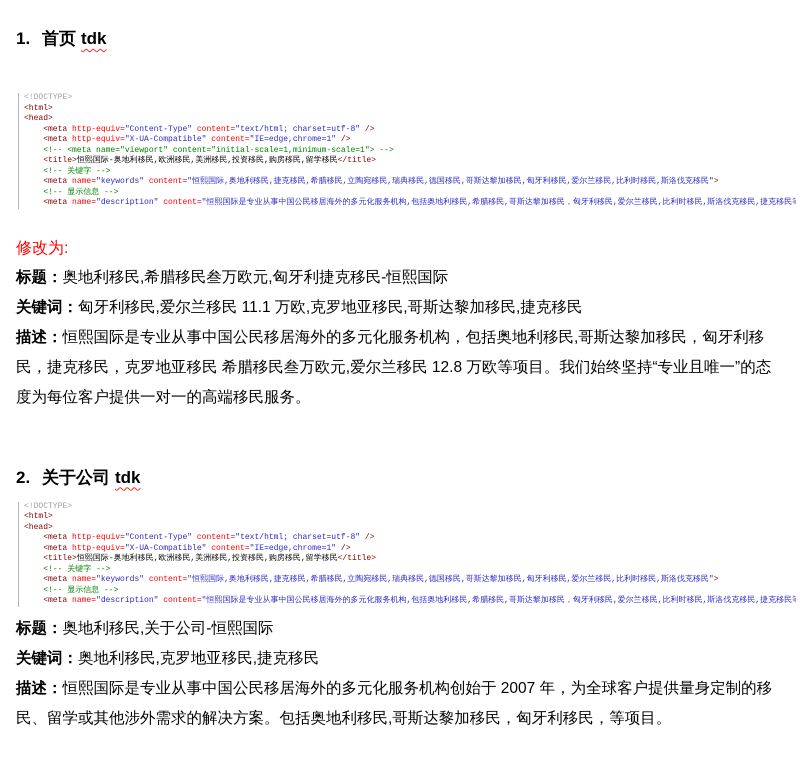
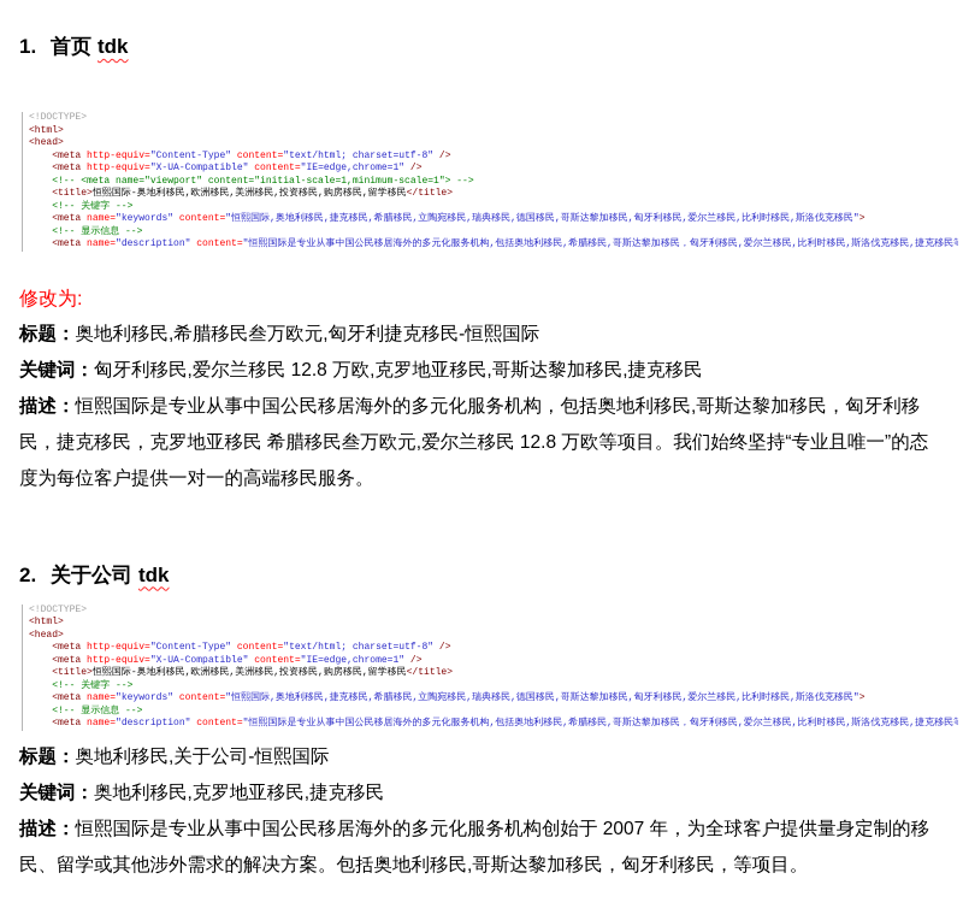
  1. 首页 tdk
  <!DOCTYPE>
  <html>
  <head>
  <meta http-equiv="Content-Type" content="text/html; charset=utf-8" />
  <meta http-equiv="X-UA-Compatible" content="IE=edge,chrome=1" />
  <!-- <meta name="viewport" content="initial-scale=1,minimum-scale=1"> -->
  <title>恒熙国际-奥地利移民,欧洲移民,美洲移民,投资移民,购房移民,留学移民</title>
  <!-- 关键字 -->
  <meta name="keywords" content="恒熙国际,奥地利移民,捷克移民,希腊移民,立陶宛移民,瑞典移民,德国移民,哥斯达黎加移民,匈牙利移民,爱尔兰移民,比利时移民,斯洛伐克移民">
  <!-- 显示信息 -->
  <meta name="description" content="恒熙国际是专业从事中国公民移居海外的多元化服务机构,包括奥地利移民,希腊移民,哥斯达黎加移民，匈牙利移民,爱尔兰移民,比利时移民,斯洛伐克移民,捷克移民
  修改为:
  标题：奥地利移民,希腊移民叁万欧元,匈牙利捷克移民-恒熙国际
- 关键词：匈牙利移民,爱尔兰移民 11.1 万欧,克罗地亚移民,哥斯达黎加移民,捷克移民
+ 关键词：匈牙利移民,爱尔兰移民 12.8 万欧,克罗地亚移民,哥斯达黎加移民,捷克移民
  描述：恒熙国际是专业从事中国公民移居海外的多元化服务机构，包括奥地利移民,哥斯达黎加移民，匈牙利移民，捷克移民，克罗地亚移民 希腊移民叁万欧元,爱尔兰移民 12.8 万欧等项目。我们始终坚持“专业且唯一”的态度为每位客户提供一对一的高端移民服务。
  2. 关于公司 tdk
  <!DOCTYPE>
  <html>
  <head>
  <meta http-equiv="Content-Type" content="text/html; charset=utf-8" />
  <meta http-equiv="X-UA-Compatible" content="IE=edge,chrome=1" />
  <title>恒熙国际-奥地利移民,欧洲移民,美洲移民,投资移民,购房移民,留学移民</title>
  <!-- 关键字 -->
  <meta name="keywords" content="恒熙国际,奥地利移民,捷克移民,希腊移民,立陶宛移民,瑞典移民,德国移民,哥斯达黎加移民,匈牙利移民,爱尔兰移民,比利时移民,斯洛伐克移民">
  <!-- 显示信息 -->
  <meta name="description" content="恒熙国际是专业从事中国公民移居海外的多元化服务机构,包括奥地利移民,希腊移民,哥斯达黎加移民，匈牙利移民,爱尔兰移民,比利时移民,斯洛伐克移民,捷克移民
  标题：奥地利移民,关于公司-恒熙国际
  关键词：奥地利移民,克罗地亚移民,捷克移民
  描述：恒熙国际是专业从事中国公民移居海外的多元化服务机构创始于 2007 年，为全球客户提供量身定制的移民、留学或其他涉外需求的解决方案。包括奥地利移民,哥斯达黎加移民，匈牙利移民，等项目。
